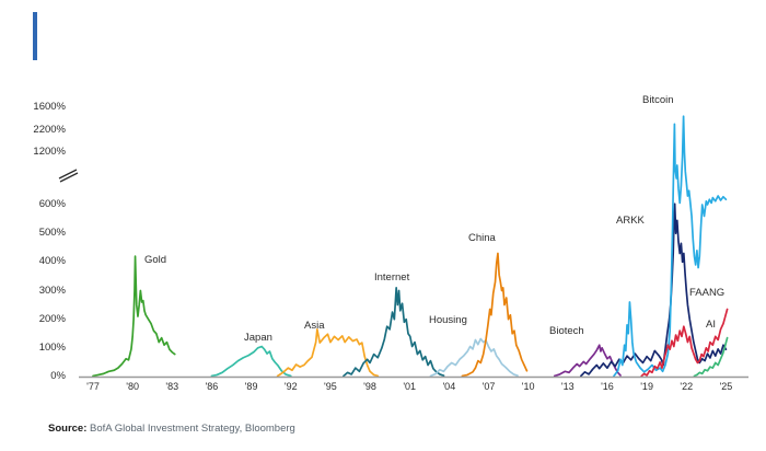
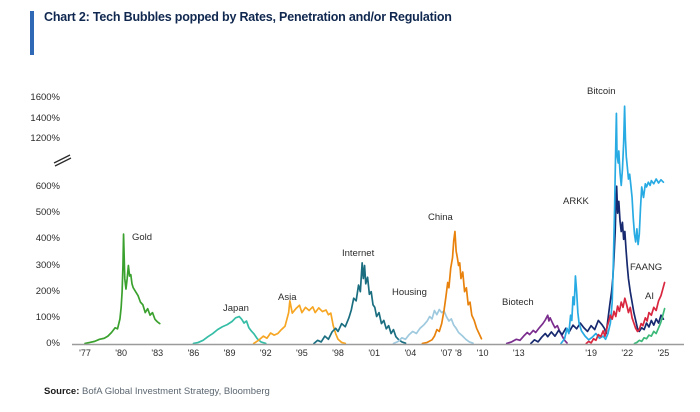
+ Chart 2: Tech Bubbles popped by Rates, Penetration and/or Regulation
  0%
  100%
  200%
  300%
  400%
  500%
  600%
  1200%
- 2200%
+ 1400%
  1600%
  '77
  '80
  '83
  '86
  '89
  '92
  '95
  '98
  '01
  '04
  '07
  '10
  '13
- '16
+ '8
  '19
  '22
  '25
  Gold
  Japan
  Asia
  Internet
  Housing
  China
  Biotech
  ARKK
  Bitcoin
  FAANG
  AI
  Source: BofA Global Investment Strategy, Bloomberg
